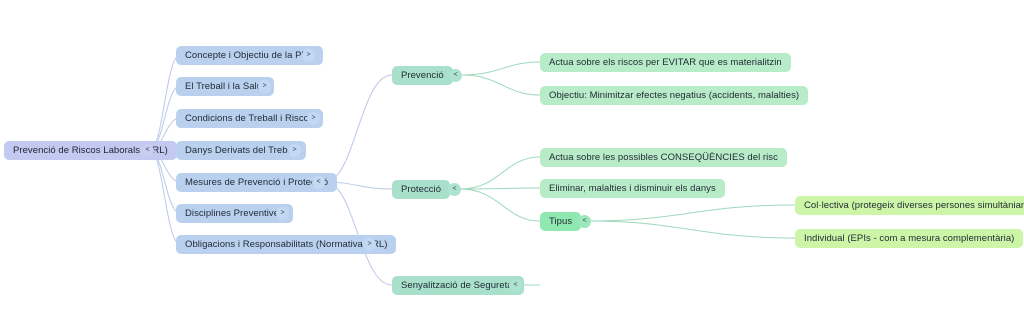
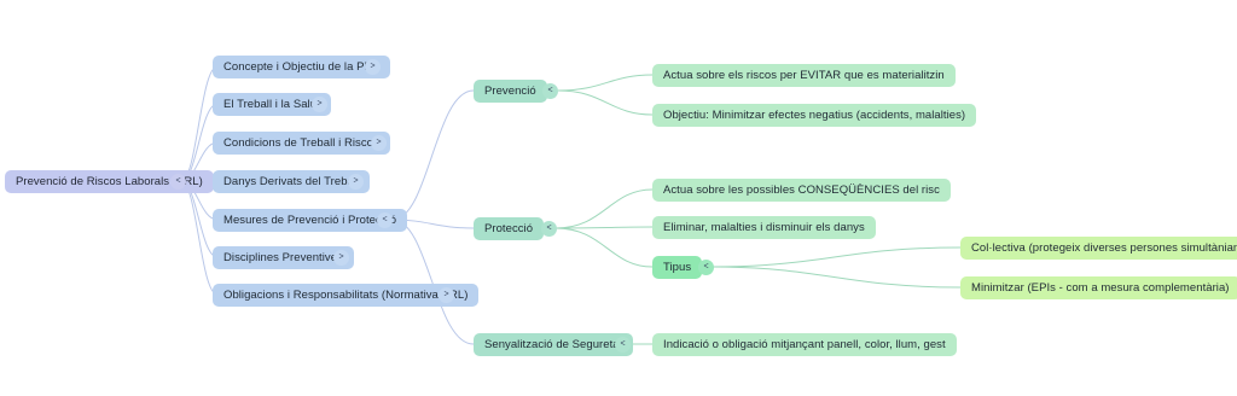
  Prevenció de Riscos LaboralsRL)
  Concepte i Objectiu de la P
  El Treball i la Sal
  Condicions de Treball i Risc
  Danys Derivats del Treb
  Mesures de Prevenció i Proteó
  Disciplines Preventiv
  Obligacions i Responsabilitats (NormativaL)
  Prevenció
  Protecció
  Senyalització de Seguret
  Actua sobre els riscos per EVITAR que es materialitzin
  Objectiu: Minimitzar efectes negatius (accidents, malalties)
  Actua sobre les possibles CONSEQÜÈNCIES del risc
  Eliminar, malalties i disminuir els danys
  Tipus
  Col·lectiva (protegeix diverses persones simultània
- Individual (EPIs - com a mesura complementària)
+ Minimitzar (EPIs - com a mesura complementària)
+ Indicació o obligació mitjançant panell, color, llum, gest
